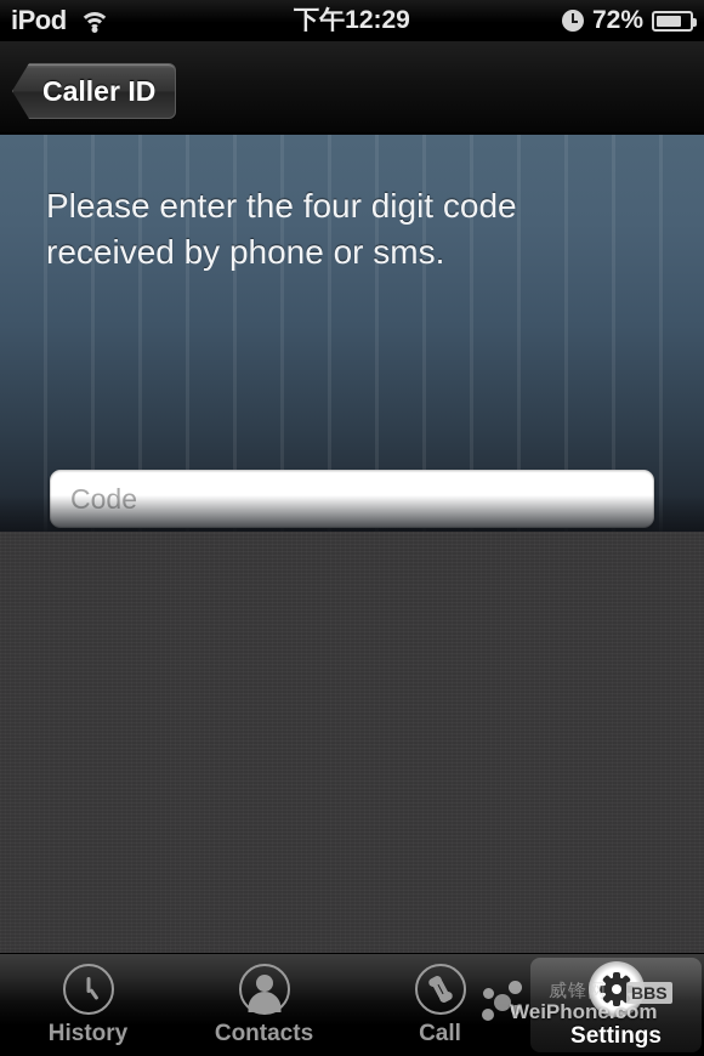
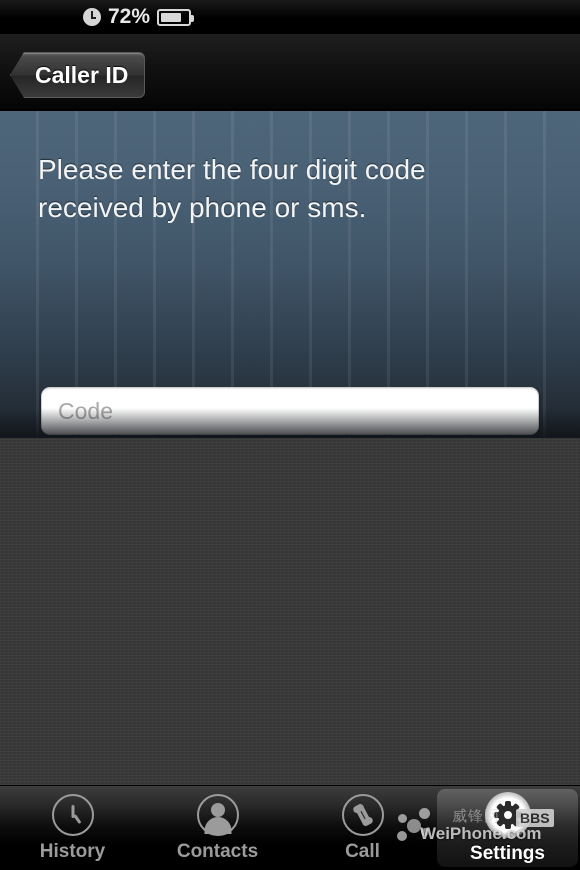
- iPod
- 下午12:29
  72%
  Caller ID
  Please enter the four digit code received by phone or sms.
  History
  Contacts
  Call
  Settings
  威锋网
  WeiPhone.com
  BBS
